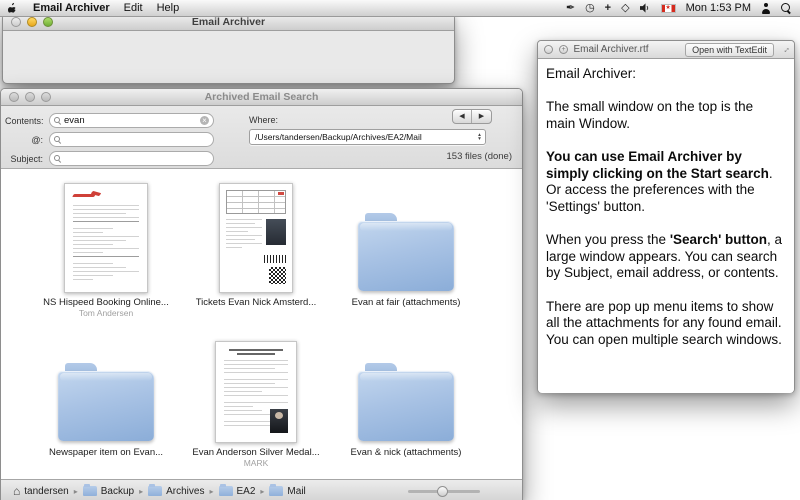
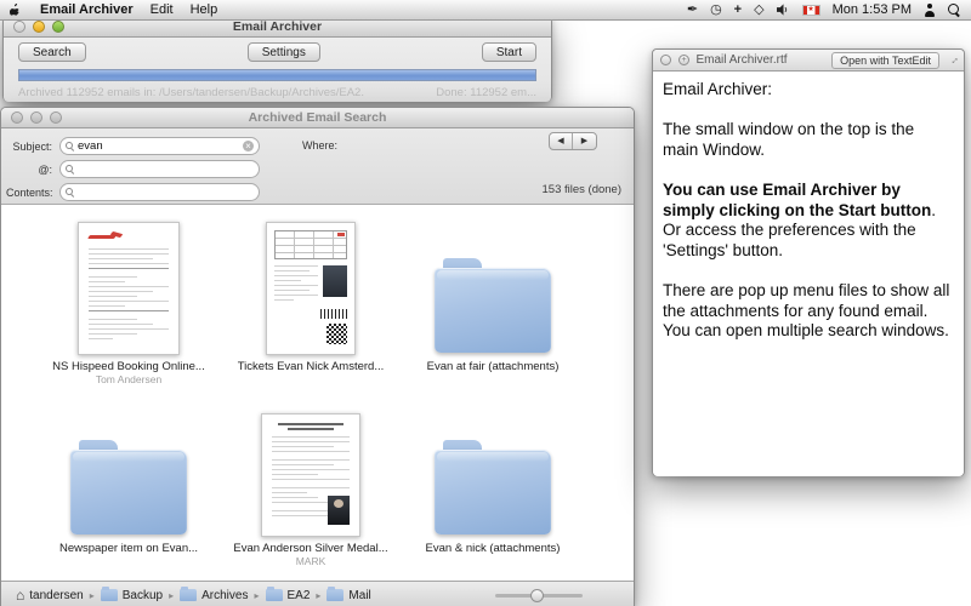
  Email Archiver
  Edit
  Help
  ✒
  ◷
  +
  ◇
  Mon 1:53 PM
  Email Archiver
+ Search
+ Settings
+ Start
+ Archived 112952 emails in: /Users/tandersen/Backup/Archives/EA2.
+ Done: 112952 em...
  Archived Email Search
- Contents:
+ Subject:
  evan
  ×
  @:
- Subject:
+ Contents:
  Where:
- /Users/tandersen/Backup/Archives/EA2/Mail
  153 files (done)
  NS Hispeed Booking Online...
  Tom Andersen
  Tickets Evan Nick Amsterd...
  Evan at fair (attachments)
  Newspaper item on Evan...
  Evan Anderson Silver Medal...
  MARK
  Evan & nick (attachments)
  ⌂
  tandersen
  ▸
  Backup
  ▸
  Archives
  ▸
  EA2
  ▸
  Mail
  Email Archiver.rtf
  Open with TextEdit
  Email Archiver:
  The small window on the top is the main Window.
- You can use Email Archiver by simply clicking on the Start search. Or access the preferences with the 'Settings' button.
+ You can use Email Archiver by simply clicking on the Start button. Or access the preferences with the 'Settings' button.
- When you press the 'Search' button, a large window appears. You can search by Subject, email address, or contents.
- There are pop up menu items to show all the attachments for any found email. You can open multiple search windows.
+ There are pop up menu files to show all the attachments for any found email. You can open multiple search windows.
